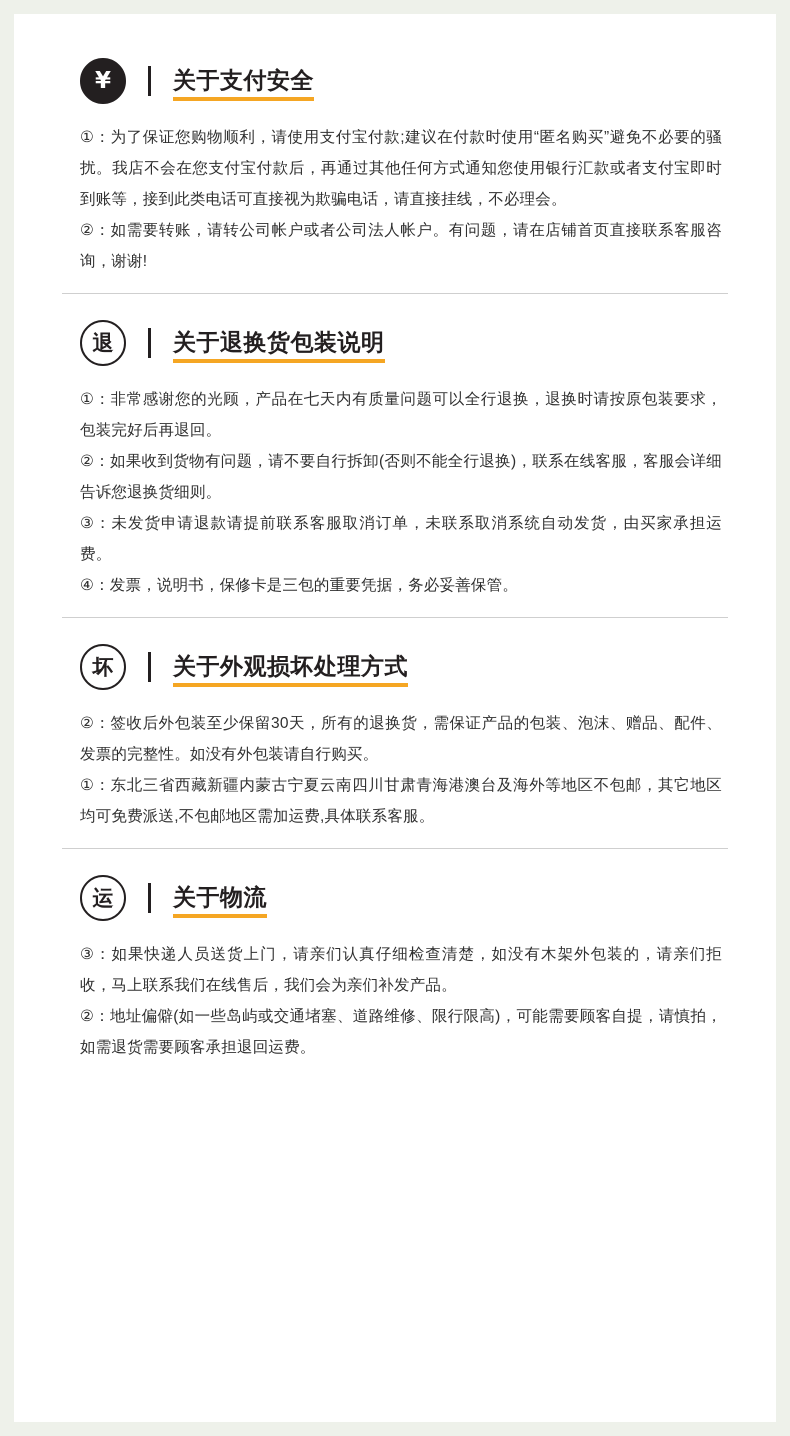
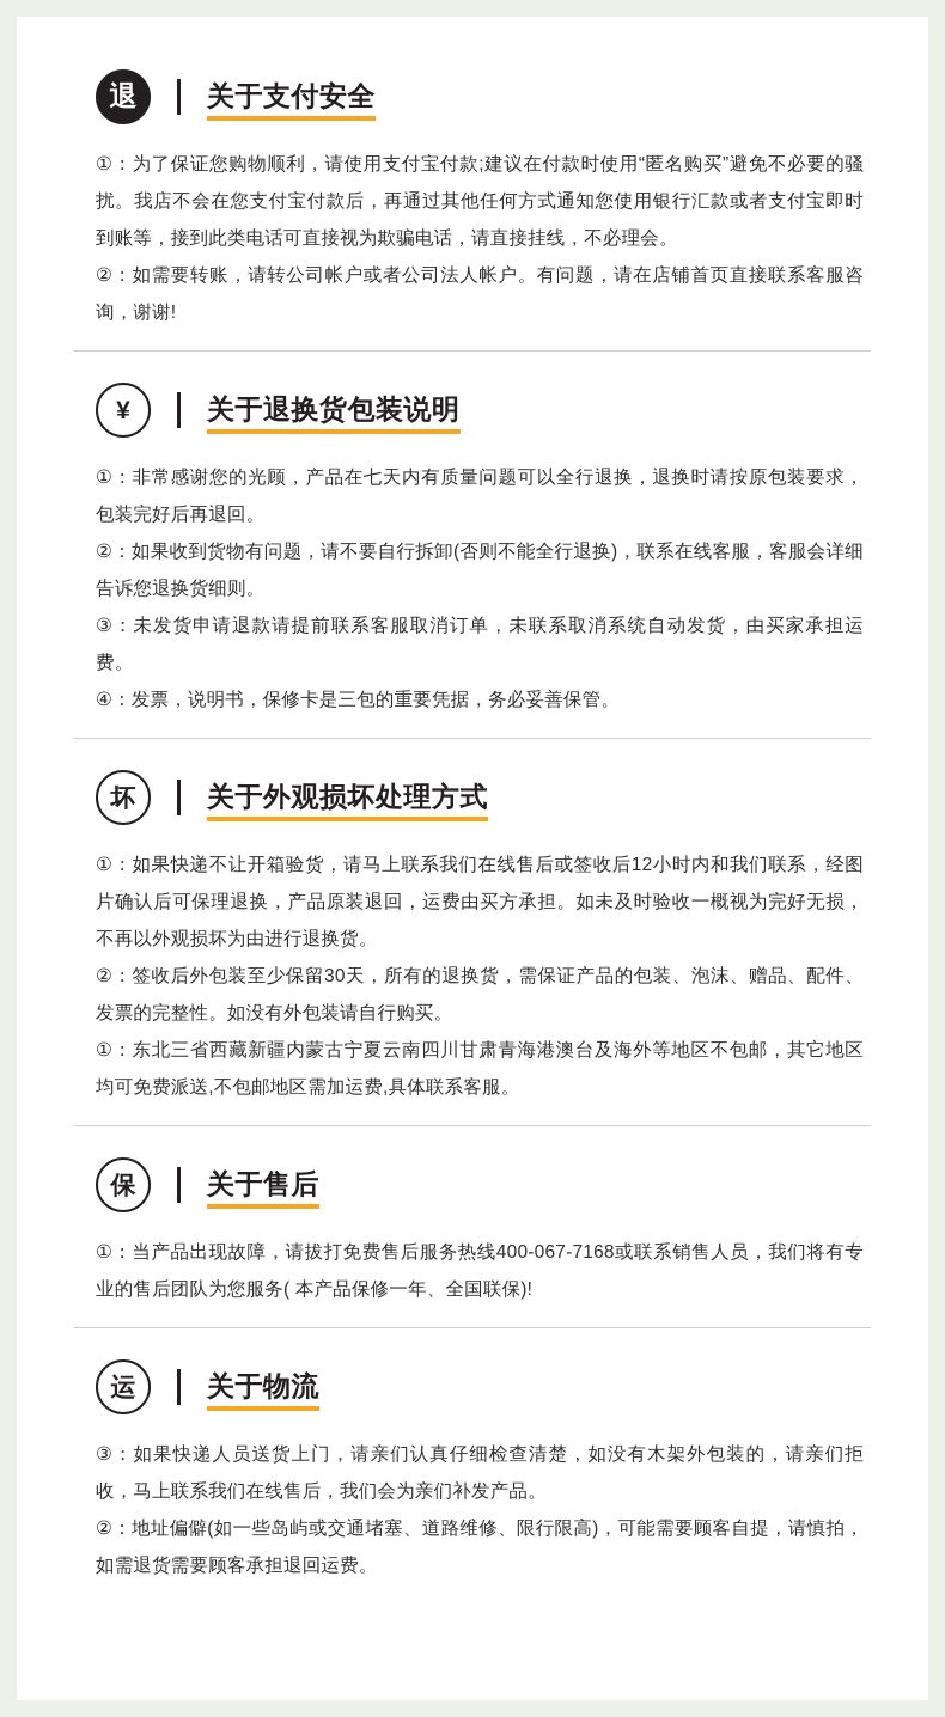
- ¥
+ 退
  关于支付安全
  ①：为了保证您购物顺利，请使用支付宝付款;建议在付款时使用“匿名购买”避免不必要的骚扰。我店不会在您支付宝付款后，再通过其他任何方式通知您使用银行汇款或者支付宝即时到账等，接到此类电话可直接视为欺骗电话，请直接挂线，不必理会。
  ②：如需要转账，请转公司帐户或者公司法人帐户。有问题，请在店铺首页直接联系客服咨询，谢谢!
- 退
+ ¥
  关于退换货包装说明
  ①：非常感谢您的光顾，产品在七天内有质量问题可以全行退换，退换时请按原包装要求，包装完好后再退回。
  ②：如果收到货物有问题，请不要自行拆卸(否则不能全行退换)，联系在线客服，客服会详细告诉您退换货细则。
  ③：未发货申请退款请提前联系客服取消订单，未联系取消系统自动发货，由买家承担运费。
  ④：发票，说明书，保修卡是三包的重要凭据，务必妥善保管。
  坏
  关于外观损坏处理方式
+ ①：如果快递不让开箱验货，请马上联系我们在线售后或签收后12小时内和我们联系，经图片确认后可保理退换，产品原装退回，运费由买方承担。如未及时验收一概视为完好无损，不再以外观损坏为由进行退换货。
  ②：签收后外包装至少保留30天，所有的退换货，需保证产品的包装、泡沫、赠品、配件、发票的完整性。如没有外包装请自行购买。
  ①：东北三省西藏新疆内蒙古宁夏云南四川甘肃青海港澳台及海外等地区不包邮，其它地区均可免费派送,不包邮地区需加运费,具体联系客服。
+ 保
+ 关于售后
+ ①：当产品出现故障，请拔打免费售后服务热线400-067-7168或联系销售人员，我们将有专业的售后团队为您服务( 本产品保修一年、全国联保)!
  运
  关于物流
  ③：如果快递人员送货上门，请亲们认真仔细检查清楚，如没有木架外包装的，请亲们拒收，马上联系我们在线售后，我们会为亲们补发产品。
  ②：地址偏僻(如一些岛屿或交通堵塞、道路维修、限行限高)，可能需要顾客自提，请慎拍，如需退货需要顾客承担退回运费。
